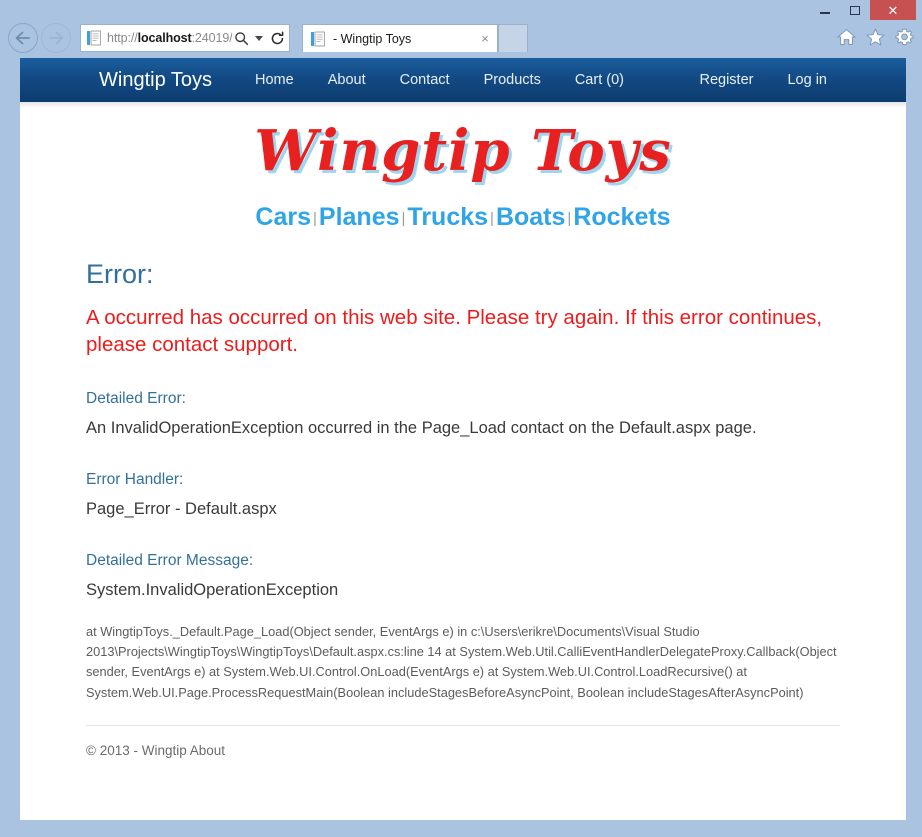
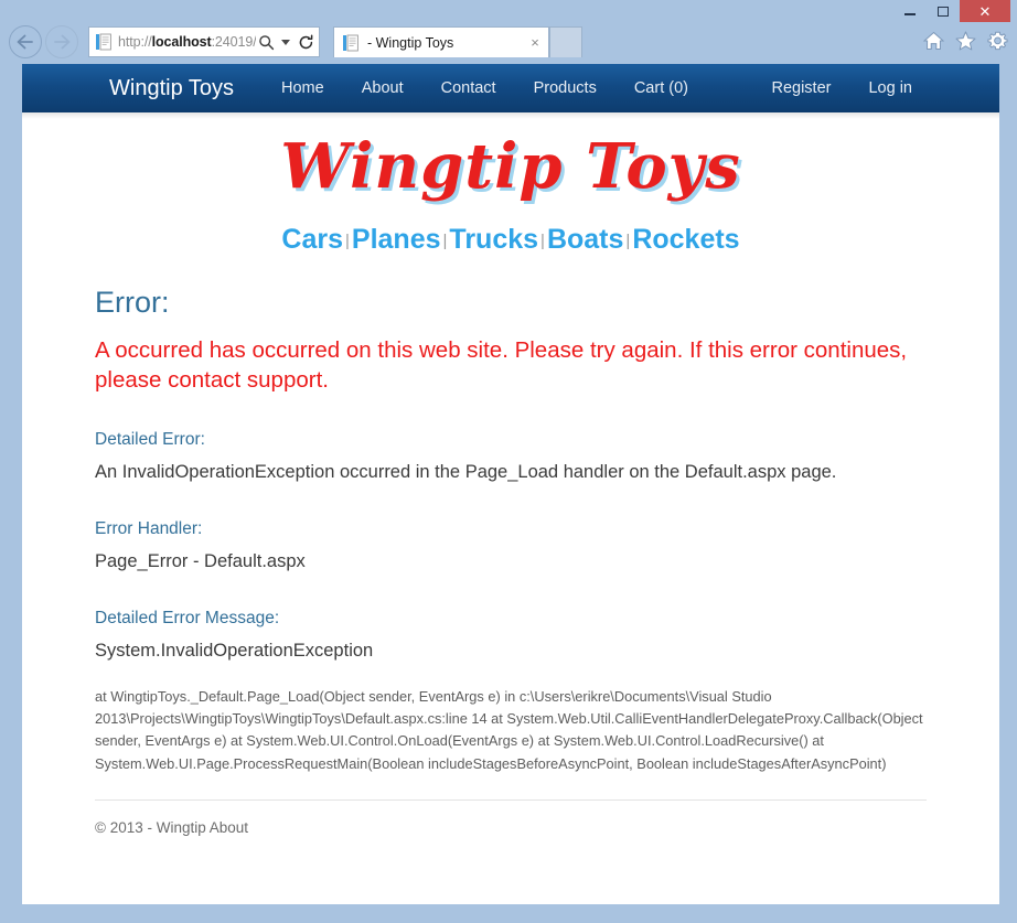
  ✕
  http://localhost:24019/
  - Wingtip Toys
  ×
  Wingtip Toys
  Home
  About
  Contact
  Products
  Cart (0)
  Register
  Log in
  Wingtip Toys
  Cars|Planes|Trucks|Boats|Rockets
  Error:
  A occurred has occurred on this web site. Please try again. If this error continues, please contact support.
  Detailed Error:
- An InvalidOperationException occurred in the Page_Load contact on the Default.aspx page.
+ An InvalidOperationException occurred in the Page_Load handler on the Default.aspx page.
  Error Handler:
  Page_Error - Default.aspx
  Detailed Error Message:
  System.InvalidOperationException
  at WingtipToys._Default.Page_Load(Object sender, EventArgs e) in c:\Users\erikre\Documents\Visual Studio 2013\Projects\WingtipToys\WingtipToys\Default.aspx.cs:line 14 at System.Web.Util.CalliEventHandlerDelegateProxy.Callback(Object sender, EventArgs e) at System.Web.UI.Control.OnLoad(EventArgs e) at System.Web.UI.Control.LoadRecursive() at System.Web.UI.Page.ProcessRequestMain(Boolean includeStagesBeforeAsyncPoint, Boolean includeStagesAfterAsyncPoint)
  © 2013 - Wingtip About
